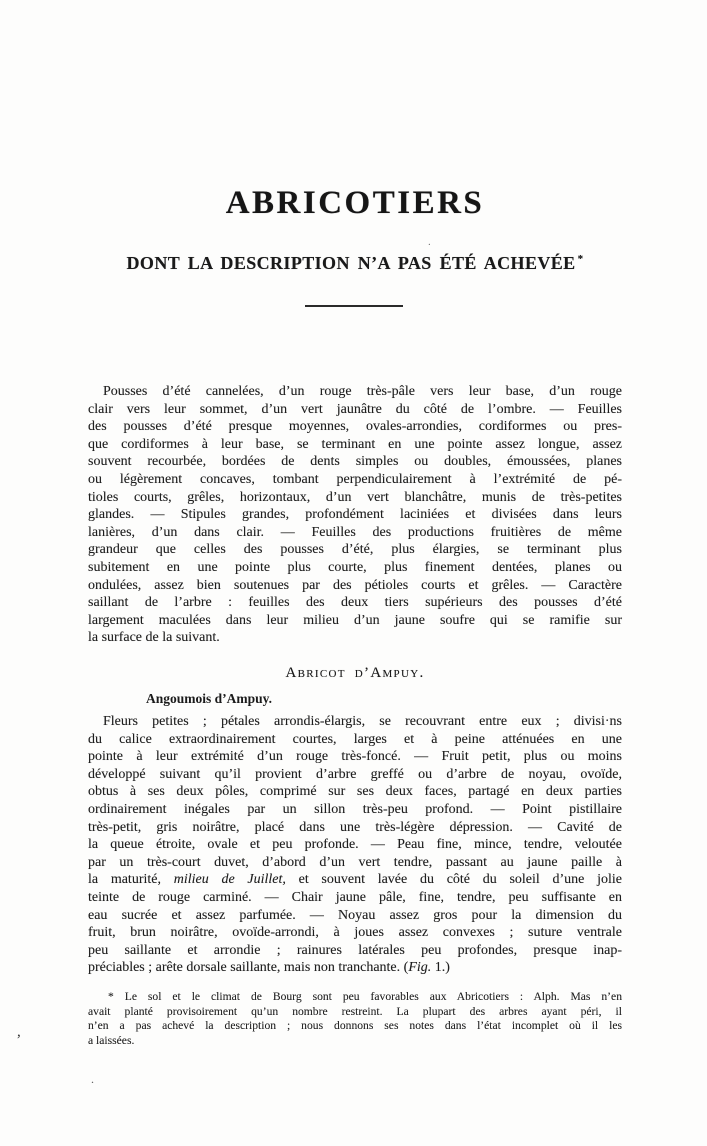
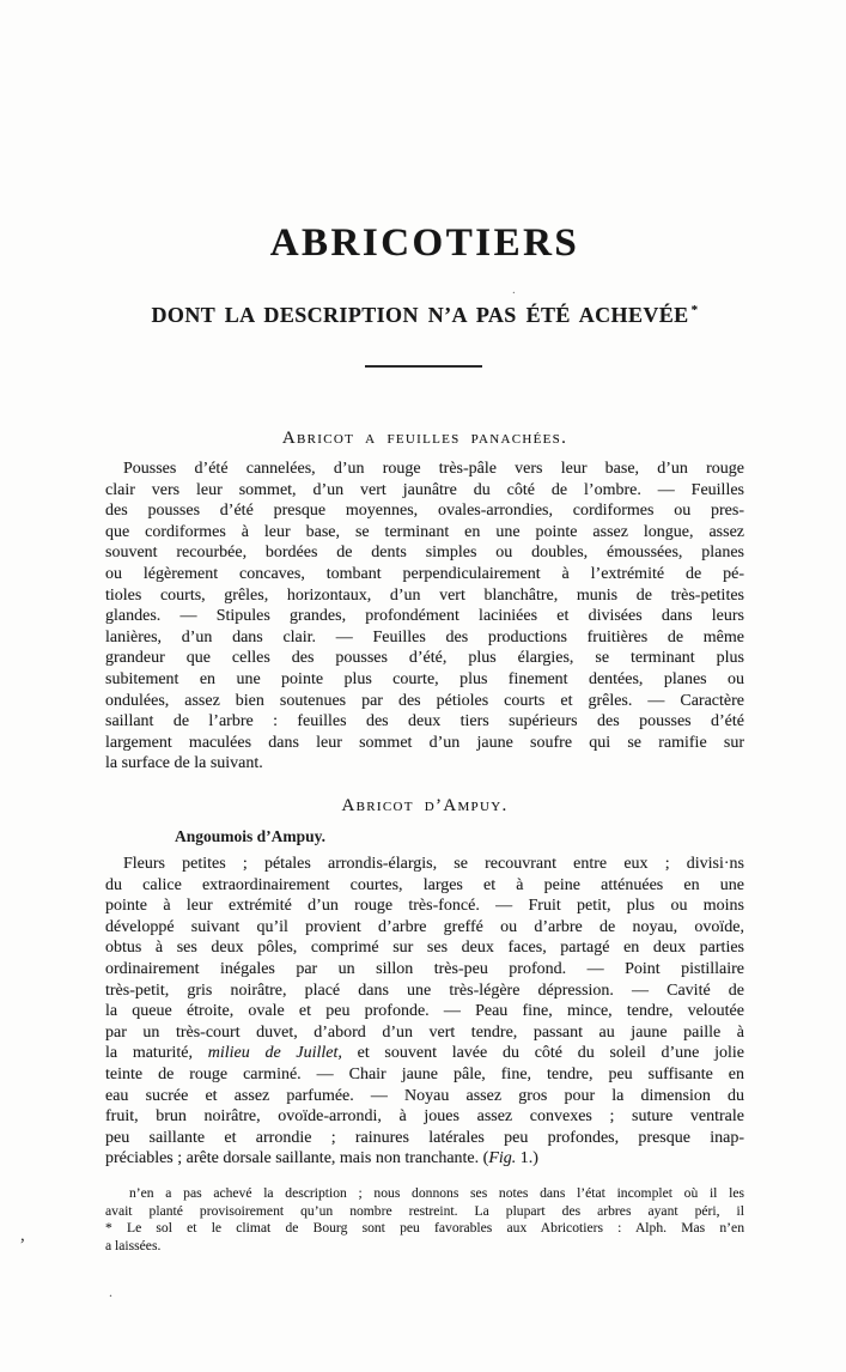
  ABRICOTIERS
  DONT LA DESCRIPTION N’A PAS ÉTÉ ACHEVÉE *
+ Abricot a feuilles panachées.
  Pousses d’été cannelées, d’un rouge très-pâle vers leur base, d’un rouge
  clair vers leur sommet, d’un vert jaunâtre du côté de l’ombre. — Feuilles
  des pousses d’été presque moyennes, ovales-arrondies, cordiformes ou pres-
  que cordiformes à leur base, se terminant en une pointe assez longue, assez
  souvent recourbée, bordées de dents simples ou doubles, émoussées, planes
  ou légèrement concaves, tombant perpendiculairement à l’extrémité de pé-
  tioles courts, grêles, horizontaux, d’un vert blanchâtre, munis de très-petites
  glandes. — Stipules grandes, profondément laciniées et divisées dans leurs
  lanières, d’un dans clair. — Feuilles des productions fruitières de même
  grandeur que celles des pousses d’été, plus élargies, se terminant plus
  subitement en une pointe plus courte, plus finement dentées, planes ou
  ondulées, assez bien soutenues par des pétioles courts et grêles. — Caractère
  saillant de l’arbre : feuilles des deux tiers supérieurs des pousses d’été
- largement maculées dans leur milieu d’un jaune soufre qui se ramifie sur
+ largement maculées dans leur sommet d’un jaune soufre qui se ramifie sur
  la surface de la suivant.
  Abricot d’Ampuy.
  Angoumois d’Ampuy.
  Fleurs petites ; pétales arrondis-élargis, se recouvrant entre eux ; divisi·ns
  du calice extraordinairement courtes, larges et à peine atténuées en une
  pointe à leur extrémité d’un rouge très-foncé. — Fruit petit, plus ou moins
  développé suivant qu’il provient d’arbre greffé ou d’arbre de noyau, ovoïde,
  obtus à ses deux pôles, comprimé sur ses deux faces, partagé en deux parties
  ordinairement inégales par un sillon très-peu profond. — Point pistillaire
  très-petit, gris noirâtre, placé dans une très-légère dépression. — Cavité de
  la queue étroite, ovale et peu profonde. — Peau fine, mince, tendre, veloutée
  par un très-court duvet, d’abord d’un vert tendre, passant au jaune paille à
  la maturité, milieu de Juillet, et souvent lavée du côté du soleil d’une jolie
  teinte de rouge carminé. — Chair jaune pâle, fine, tendre, peu suffisante en
  eau sucrée et assez parfumée. — Noyau assez gros pour la dimension du
  fruit, brun noirâtre, ovoïde-arrondi, à joues assez convexes ; suture ventrale
  peu saillante et arrondie ; rainures latérales peu profondes, presque inap-
  préciables ; arête dorsale saillante, mais non tranchante. (Fig. 1.)
- * Le sol et le climat de Bourg sont peu favorables aux Abricotiers : Alph. Mas n’en
+ n’en a pas achevé la description ; nous donnons ses notes dans l’état incomplet où il les
  avait planté provisoirement qu’un nombre restreint. La plupart des arbres ayant péri, il
- n’en a pas achevé la description ; nous donnons ses notes dans l’état incomplet où il les
+ * Le sol et le climat de Bourg sont peu favorables aux Abricotiers : Alph. Mas n’en
  a laissées.
  ,
  .
  .
